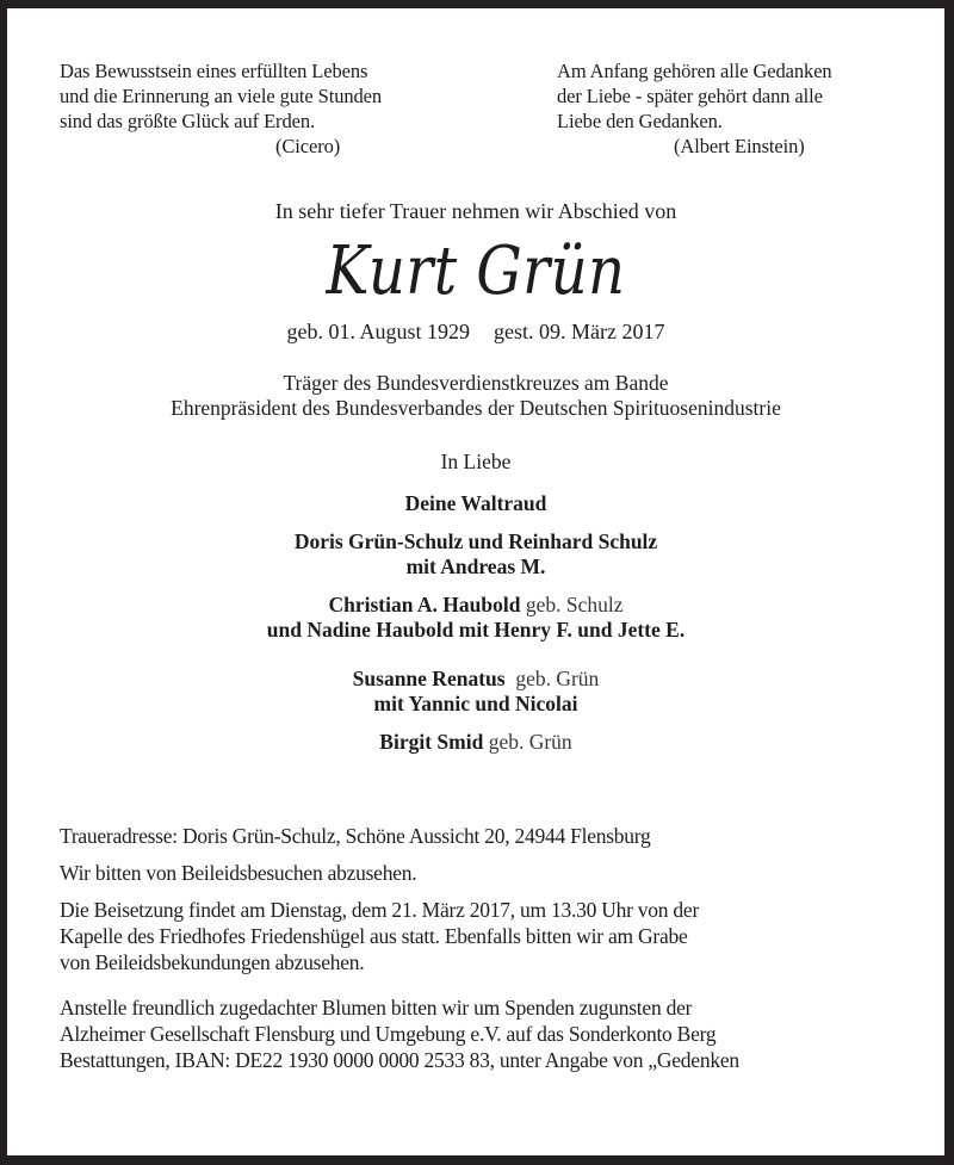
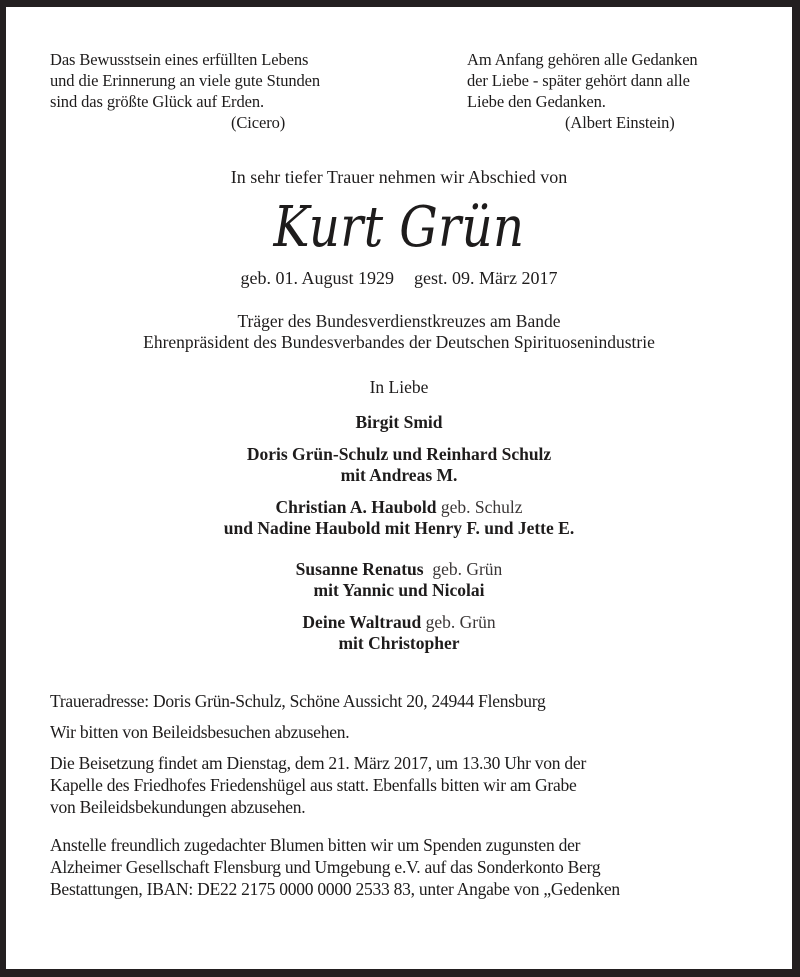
  Das Bewusstsein eines erfüllten Lebens
  und die Erinnerung an viele gute Stunden
  sind das größte Glück auf Erden.
  (Cicero)
  Am Anfang gehören alle Gedanken
  der Liebe - später gehört dann alle
  Liebe den Gedanken.
  (Albert Einstein)
  In sehr tiefer Trauer nehmen wir Abschied von
  Kurt Grün
  geb. 01. August 1929 gest. 09. März 2017
  Träger des Bundesverdienstkreuzes am Bande
  Ehrenpräsident des Bundesverbandes der Deutschen Spirituosenindustrie
  In Liebe
- Deine Waltraud
+ Birgit Smid
  Doris Grün-Schulz und Reinhard Schulz
  mit Andreas M.
  Christian A. Haubold geb. Schulz
  und Nadine Haubold mit Henry F. und Jette E.
  Susanne Renatus geb. Grün
  mit Yannic und Nicolai
- Birgit Smid geb. Grün
+ Deine Waltraud geb. Grün
+ mit Christopher
  Traueradresse: Doris Grün-Schulz, Schöne Aussicht 20, 24944 Flensburg
  Wir bitten von Beileidsbesuchen abzusehen.
  Die Beisetzung findet am Dienstag, dem 21. März 2017, um 13.30 Uhr von der
  Kapelle des Friedhofes Friedenshügel aus statt. Ebenfalls bitten wir am Grabe
  von Beileidsbekundungen abzusehen.
  Anstelle freundlich zugedachter Blumen bitten wir um Spenden zugunsten der
  Alzheimer Gesellschaft Flensburg und Umgebung e.V. auf das Sonderkonto Berg
- Bestattungen, IBAN: DE22 1930 0000 0000 2533 83, unter Angabe von „Gedenken
+ Bestattungen, IBAN: DE22 2175 0000 0000 2533 83, unter Angabe von „Gedenken
